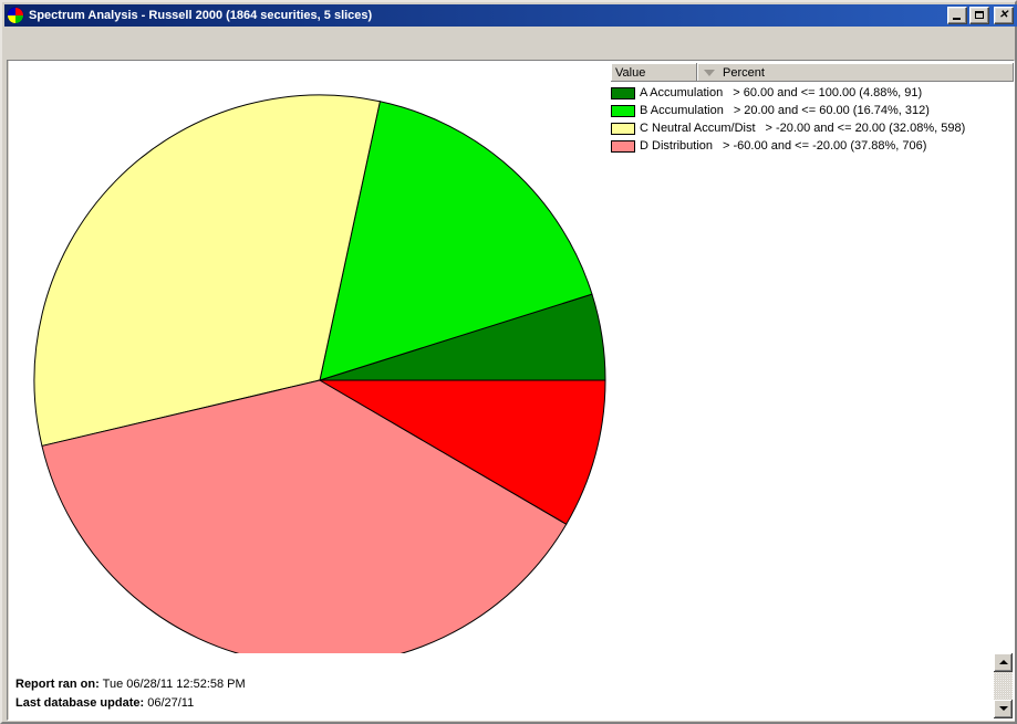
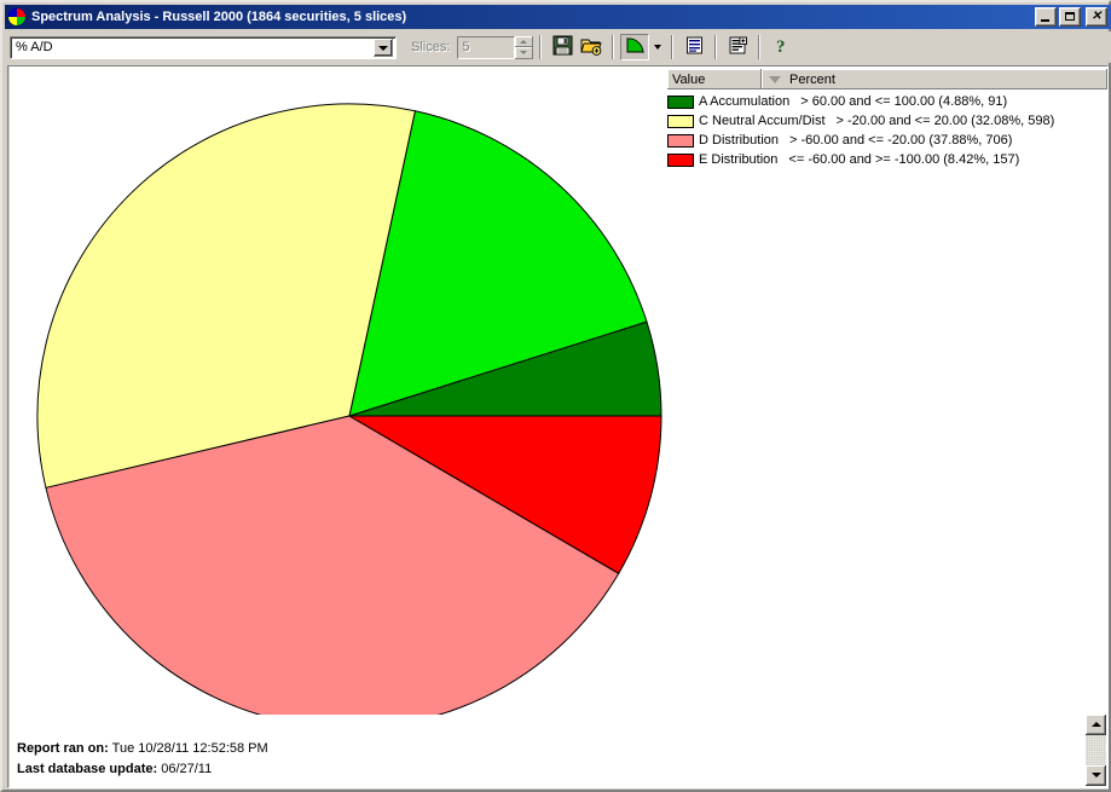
  Spectrum Analysis - Russell 2000 (1864 securities, 5 slices)
  ✕
+ % A/D
+ Slices:
+ 5
+ ?
  Value
  Percent
  A Accumulation
  > 60.00 and <= 100.00 (4.88%, 91)
- B Accumulation
- > 20.00 and <= 60.00 (16.74%, 312)
  C Neutral Accum/Dist
  > -20.00 and <= 20.00 (32.08%, 598)
  D Distribution
  > -60.00 and <= -20.00 (37.88%, 706)
+ E Distribution
+ <= -60.00 and >= -100.00 (8.42%, 157)
- Report ran on: Tue 06/28/11 12:52:58 PM
+ Report ran on: Tue 10/28/11 12:52:58 PM
  Last database update: 06/27/11
